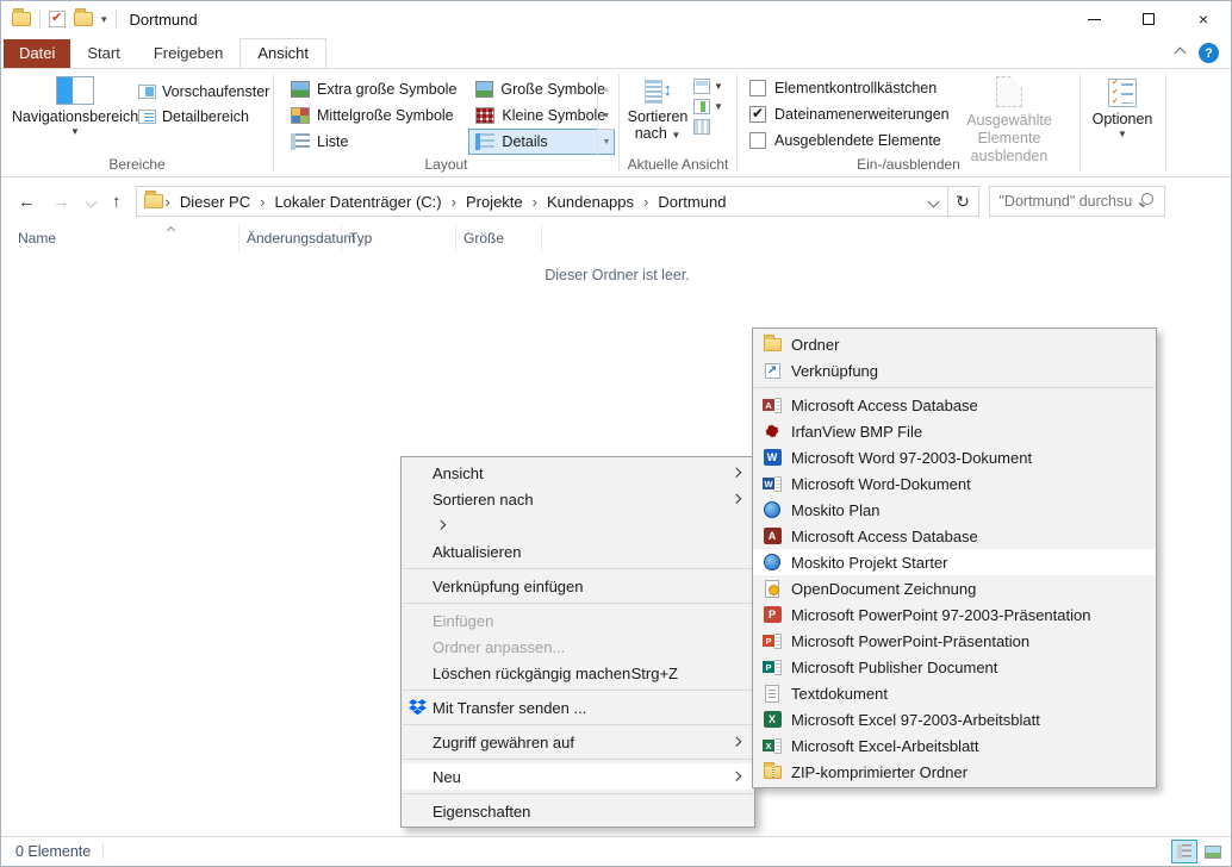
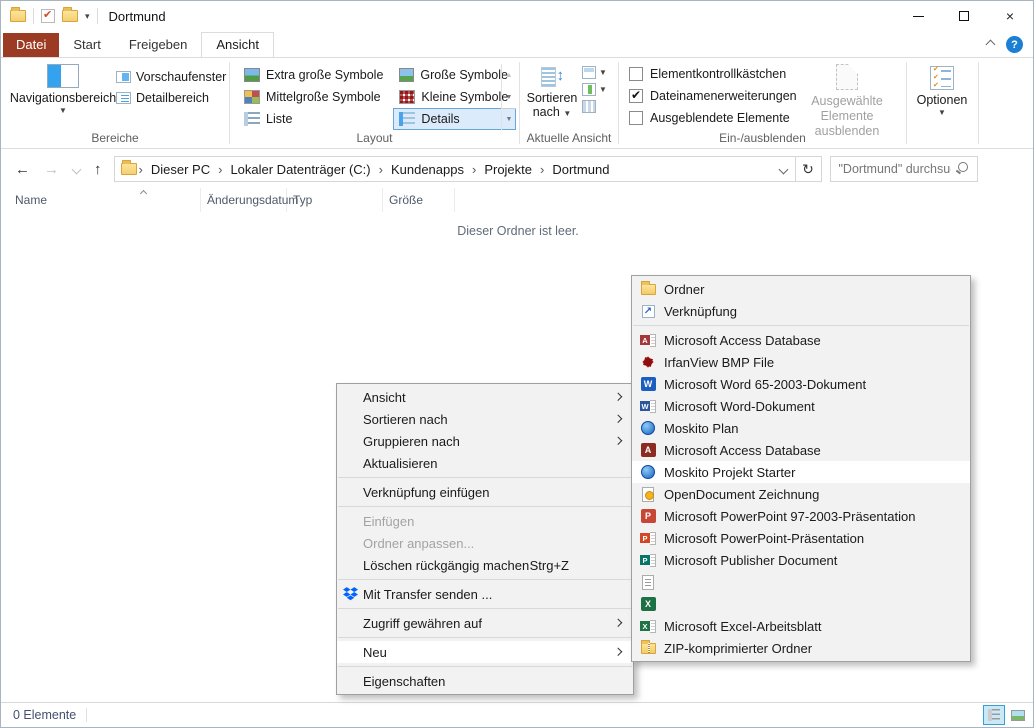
  ▾
  Dortmund
  ×
  Datei
  Start
  Freigeben
  Ansicht
  ?
  Navigationsbereich
  ▼
  Vorschaufenster
  Detailbereich
  Bereiche
  Extra große Symbole
  Mittelgroße Symbole
  Liste
  Große Symbole
  Kleine Symbole
  Details
  Layout
  Sortieren
  nach ▼
  ▼
  ▼
  Aktuelle Ansicht
  Elementkontrollkästchen
  Dateinamenerweiterungen
  Ausgeblendete Elemente
  Ausgewählte
  Elemente ausblenden
  Ein-/ausblenden
  Optionen
  ▼
  ←
  →
  ↑
  ›
  Dieser PC
  ›
  Lokaler Datenträger (C:)
  ›
- Projekte
+ Kundenapps
  ›
- Kundenapps
+ Projekte
  ›
  Dortmund
  ↻
  "Dortmund" durchsu
  Name
  Änderungsdatu
  Typ
  Größe
  Dieser Ordner ist leer.
  Ansicht
  Sortieren nach
+ Gruppieren nach
  Aktualisieren
  Verknüpfung einfügen
  Einfügen
  Ordner anpassen...
  Löschen rückgängig machen
  Strg+Z
  Mit Transfer senden ...
  Zugriff gewähren auf
  Neu
  Eigenschaften
  Ordner
  ↗
  Verknüpfung
  A
  Microsoft Access Database
  IrfanView BMP File
  W
- Microsoft Word 97-2003-Dokument
+ Microsoft Word 65-2003-Dokument
  W
  Microsoft Word-Dokument
  Moskito Plan
  A
  Microsoft Access Database
  Moskito Projekt Starter
  OpenDocument Zeichnung
  P
  Microsoft PowerPoint 97-2003-Präsentation
  P
  Microsoft PowerPoint-Präsentation
  P
  Microsoft Publisher Document
- Textdokument
  X
- Microsoft Excel 97-2003-Arbeitsblatt
  X
  Microsoft Excel-Arbeitsblatt
  ZIP-komprimierter Ordner
  0 Elemente
